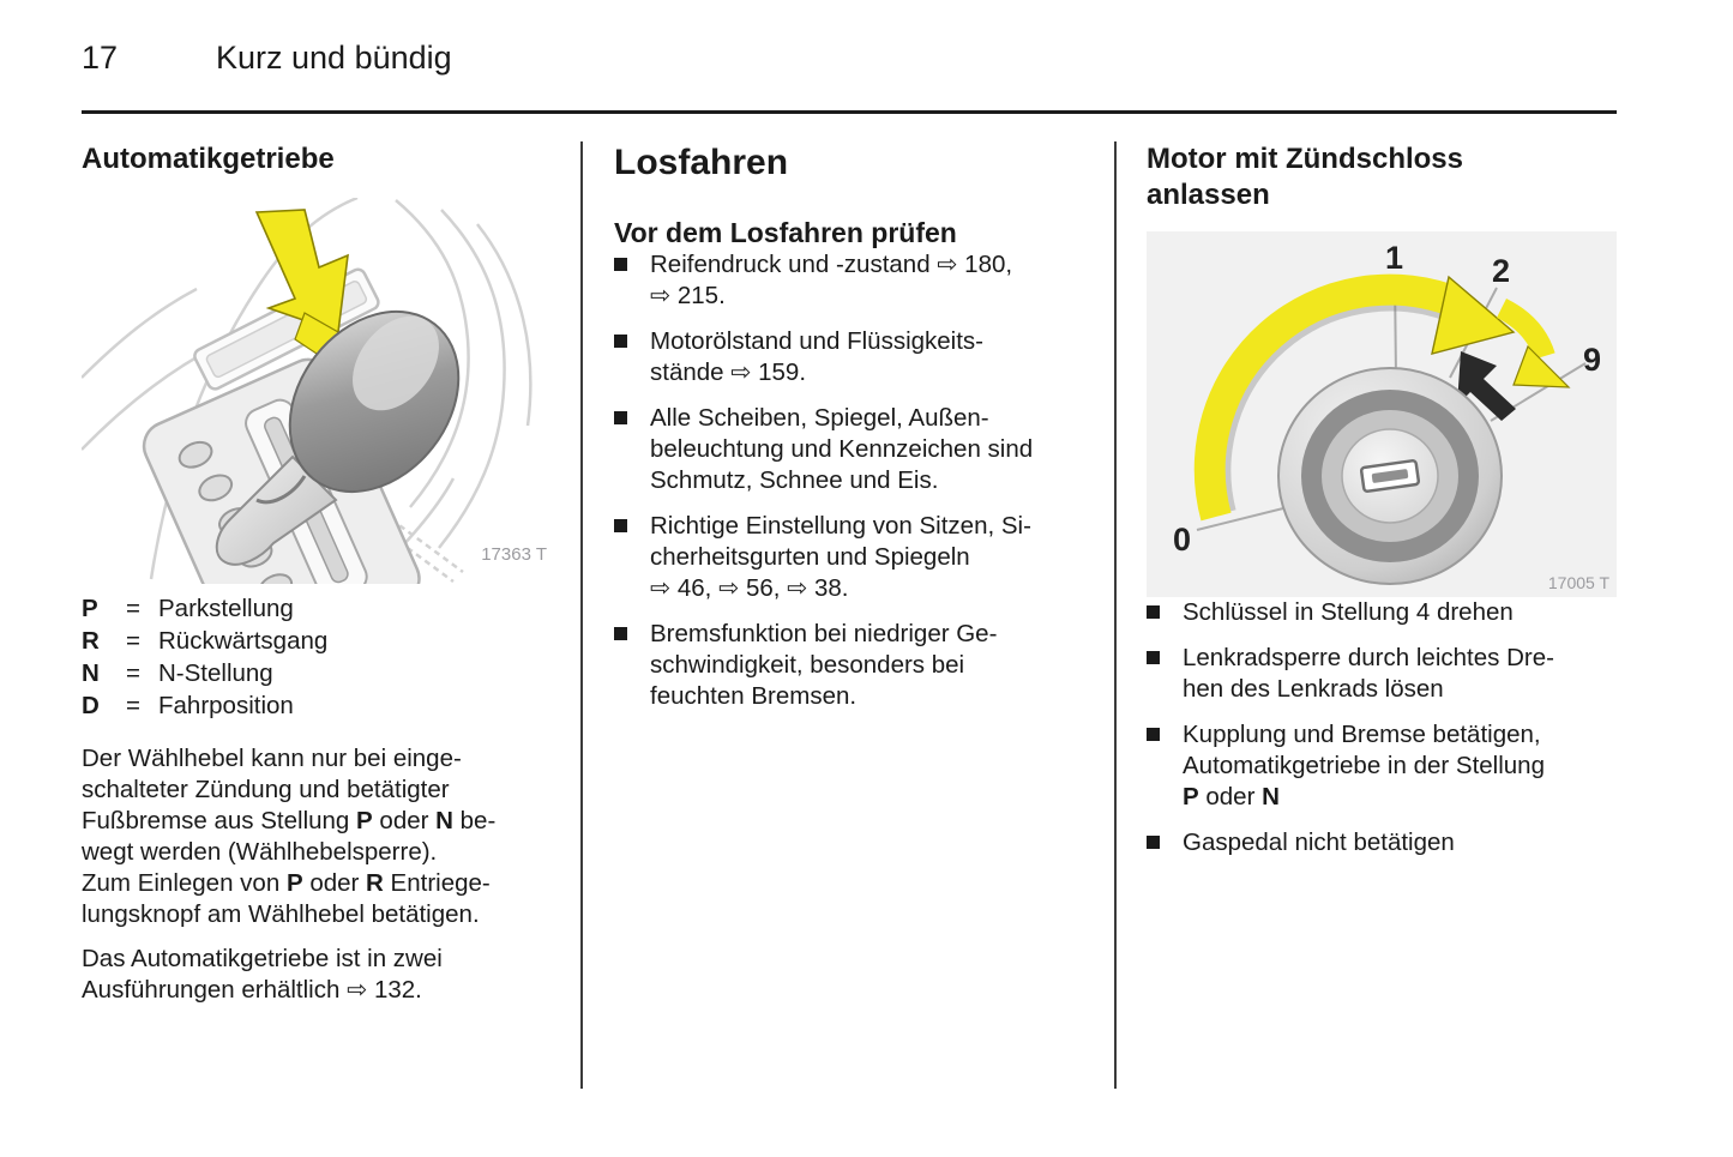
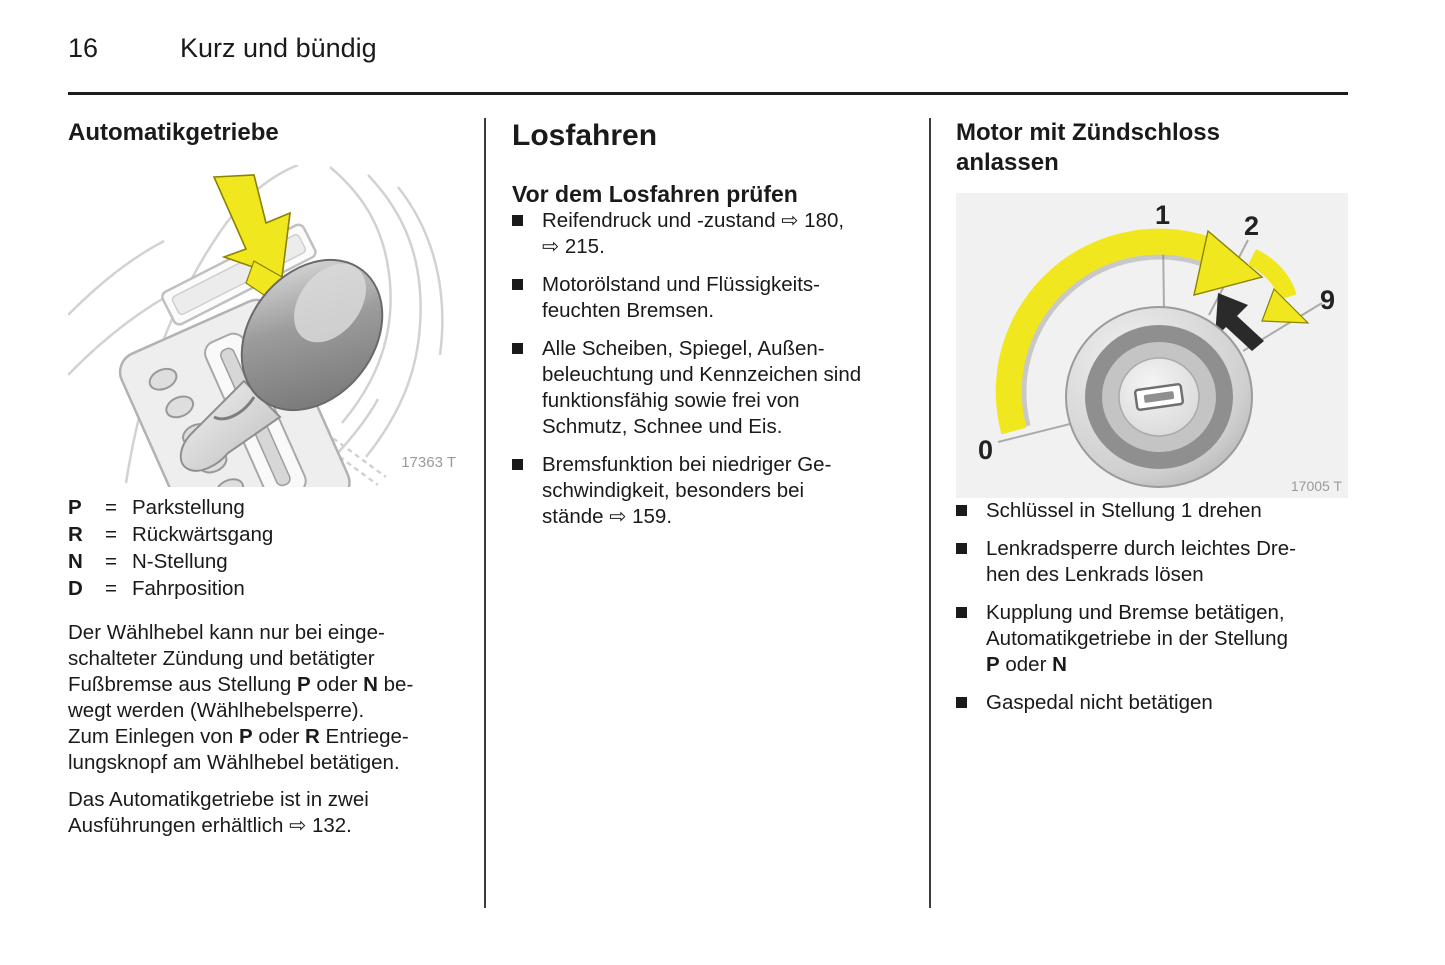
- 17
+ 16
  Kurz und bündig
  Automatikgetriebe
  17363 T
  P	=	Parkstellung
  R	=	Rückwärtsgang
  N	=	N-Stellung
  D	=	Fahrposition
  Der Wählhebel kann nur bei einge-
  schalteter Zündung und betätigter
  Fußbremse aus Stellung P oder N be-
  wegt werden (Wählhebelsperre).
  Zum Einlegen von P oder R Entriege-
  lungsknopf am Wählhebel betätigen.
  Das Automatikgetriebe ist in zwei
  Ausführungen erhältlich ⇨ 132.
  Losfahren
  Vor dem Losfahren prüfen
  Reifendruck und -zustand ⇨ 180,
  ⇨ 215.
  Motorölstand und Flüssigkeits-
- stände ⇨ 159.
+ feuchten Bremsen.
  Alle Scheiben, Spiegel, Außen-
  beleuchtung und Kennzeichen sind
+ funktionsfähig sowie frei von
  Schmutz, Schnee und Eis.
- Richtige Einstellung von Sitzen, Si-
- cherheitsgurten und Spiegeln
- ⇨ 46, ⇨ 56, ⇨ 38.
  Bremsfunktion bei niedriger Ge-
  schwindigkeit, besonders bei
- feuchten Bremsen.
+ stände ⇨ 159.
  Motor mit Zündschloss
  anlassen
  0
  1
  2
  9
  17005 T
- Schlüssel in Stellung 4 drehen
+ Schlüssel in Stellung 1 drehen
  Lenkradsperre durch leichtes Dre-
  hen des Lenkrads lösen
  Kupplung und Bremse betätigen,
  Automatikgetriebe in der Stellung
  P oder N
  Gaspedal nicht betätigen
